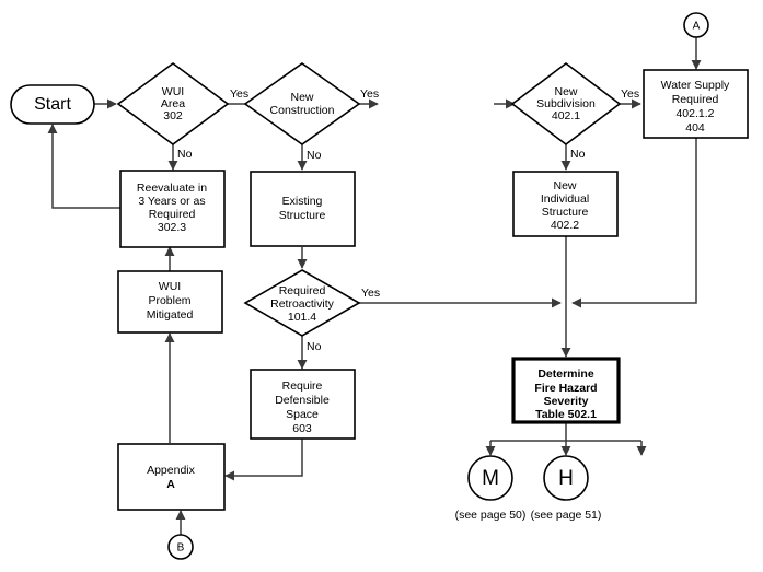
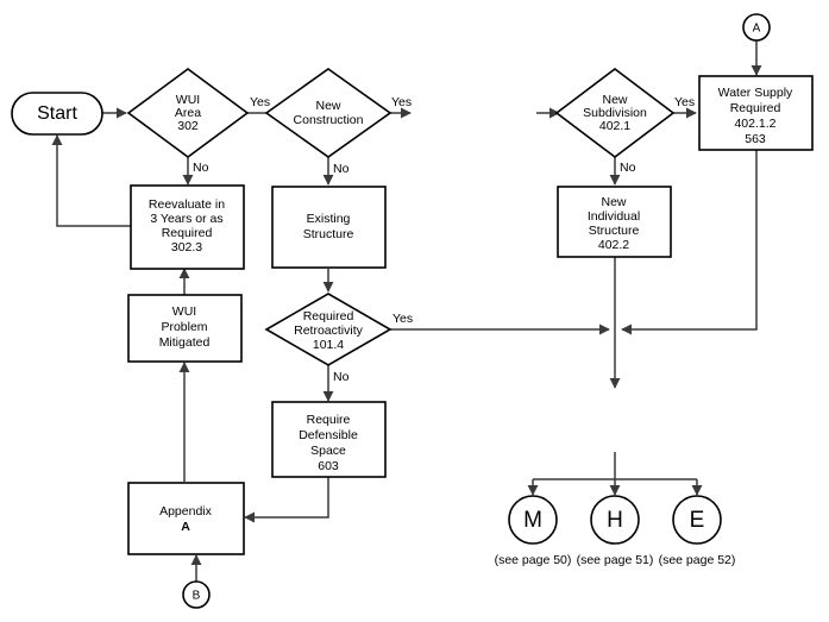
  Start
  WUI
  Area
  302
  Reevaluate in
  3 Years or as
  Required
  302.3
  WUI
  Problem
  Mitigated
  Appendix
  A
  New
  Construction
  Existing
  Structure
  Required
  Retroactivity
  101.4
  Require
  Defensible
  Space
  603
  New
  Subdivision
  402.1
  New
  Individual
  Structure
  402.2
  Water Supply
  Required
  402.1.2
- 404
+ 563
- Determine
- Fire Hazard
- Severity
- Table 502.1
  A
  B
  M
  (see page 50)
  H
  (see page 51)
+ E
+ (see page 52)
  Yes
  No
  Yes
  No
  Yes
  No
  Yes
  No
